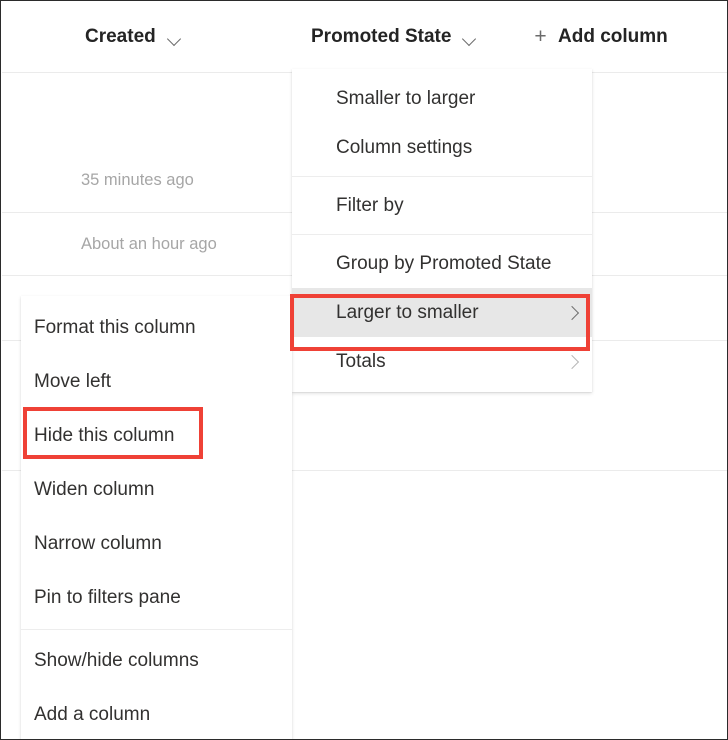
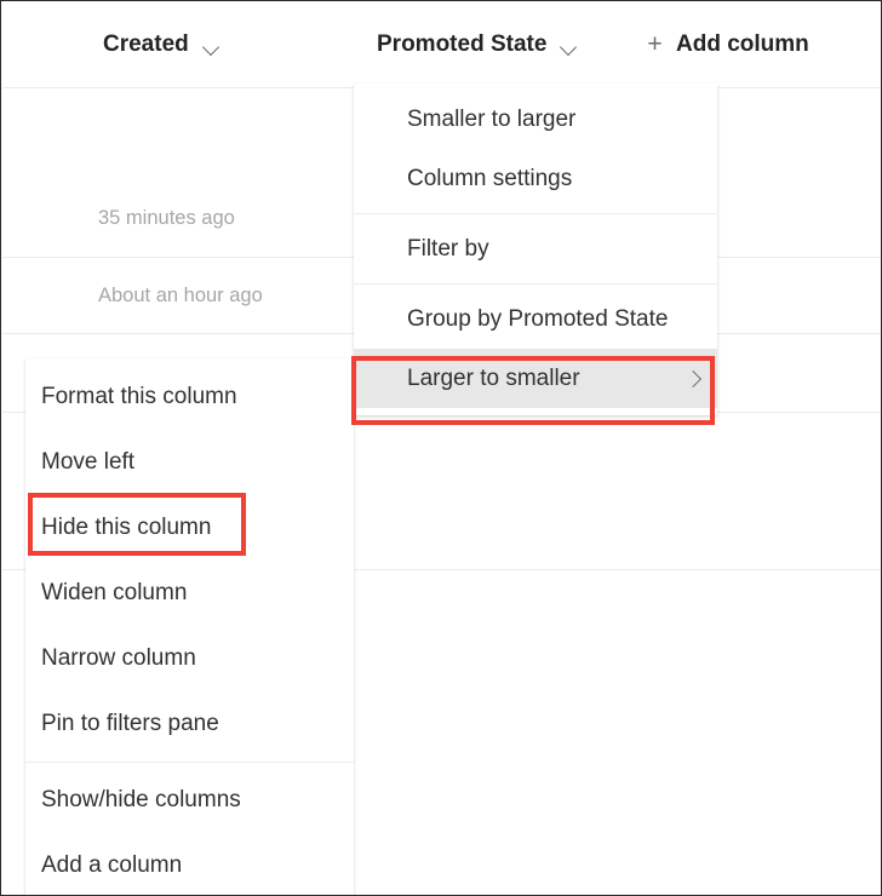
  Created
  Promoted State
  +
  Add column
  35 minutes ago
  About an hour ago
  Smaller to larger
  Column settings
  Filter by
  Group by Promoted State
  Larger to smaller
- Totals
  Format this column
  Move left
  Hide this column
  Widen column
  Narrow column
  Pin to filters pane
  Show/hide columns
  Add a column
